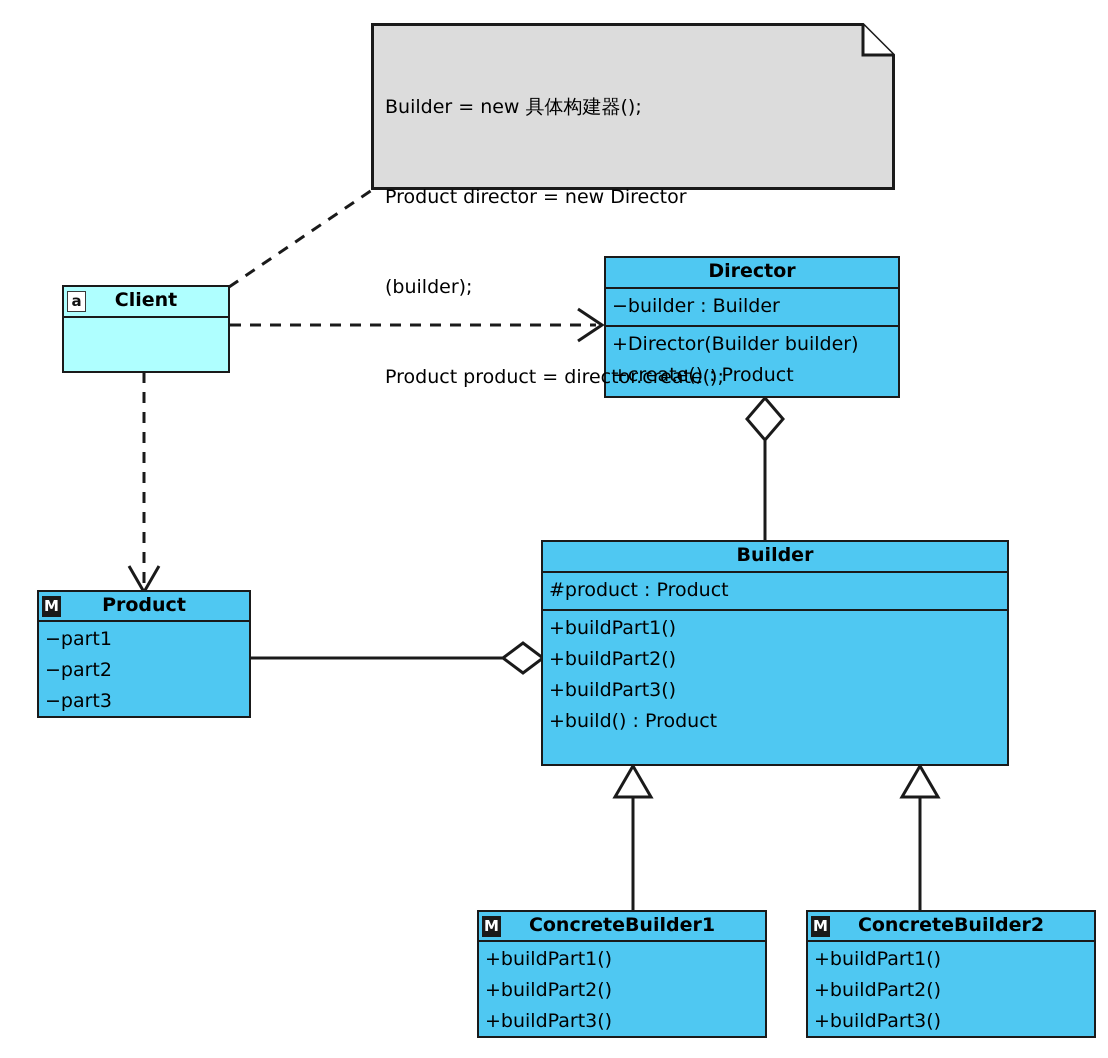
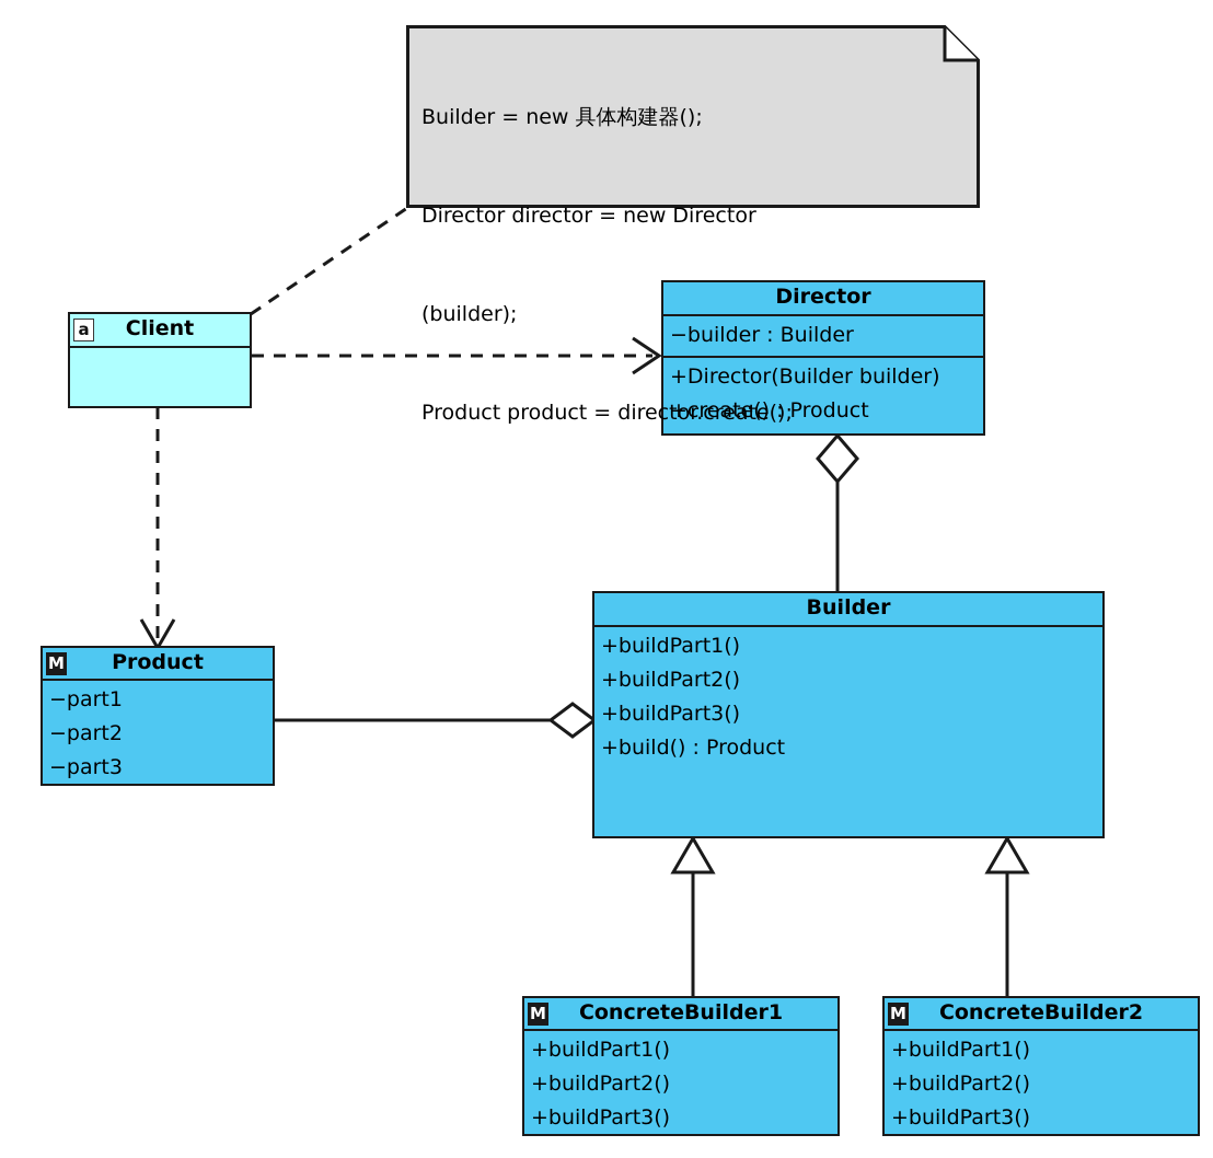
  Builder = new 具体构建器();
- Product director = new Director
+ Director director = new Director
  (builder);
  Product product = director.create();
  a
  Client
  Director
  −builder : Builder
  +Director(Builder builder)
  +create() : Product
  Builder
- #product : Product
  +buildPart1()
  +buildPart2()
  +buildPart3()
  +build() : Product
  M
  Product
  −part1
  −part2
  −part3
  M
  ConcreteBuilder1
  +buildPart1()
  +buildPart2()
  +buildPart3()
  M
  ConcreteBuilder2
  +buildPart1()
  +buildPart2()
  +buildPart3()
